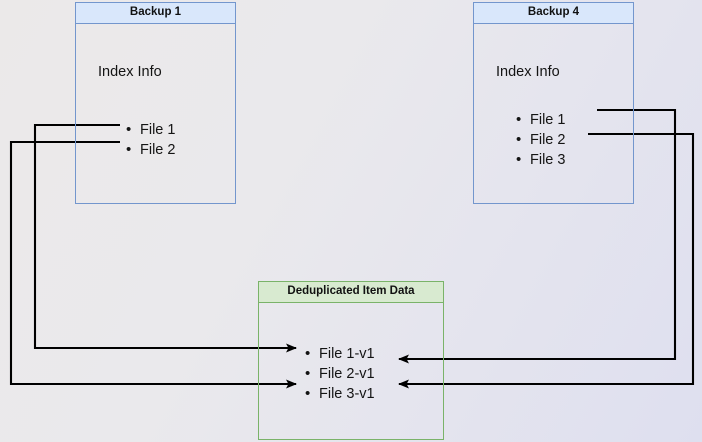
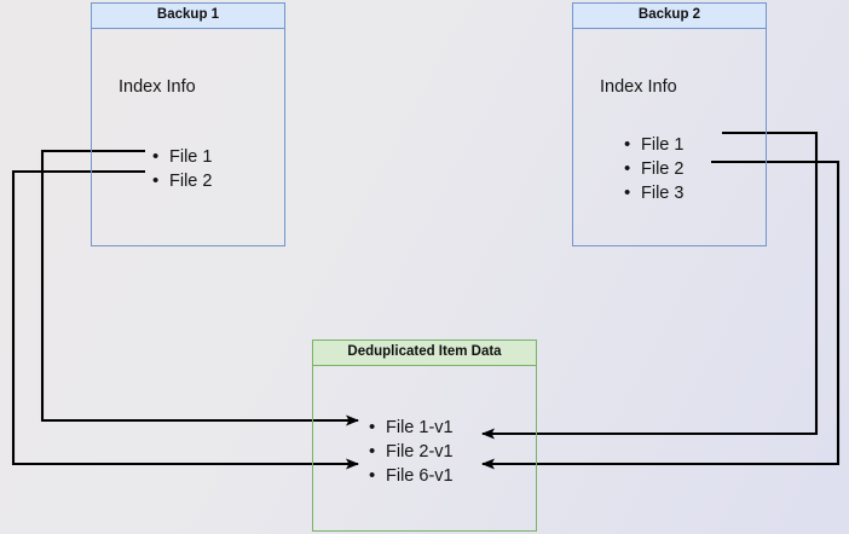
  Backup 1
  Index Info
  File 1
  File 2
- Backup 4
+ Backup 2
  Index Info
  File 1
  File 2
  File 3
  Deduplicated Item Data
  File 1-v1
  File 2-v1
- File 3-v1
+ File 6-v1
